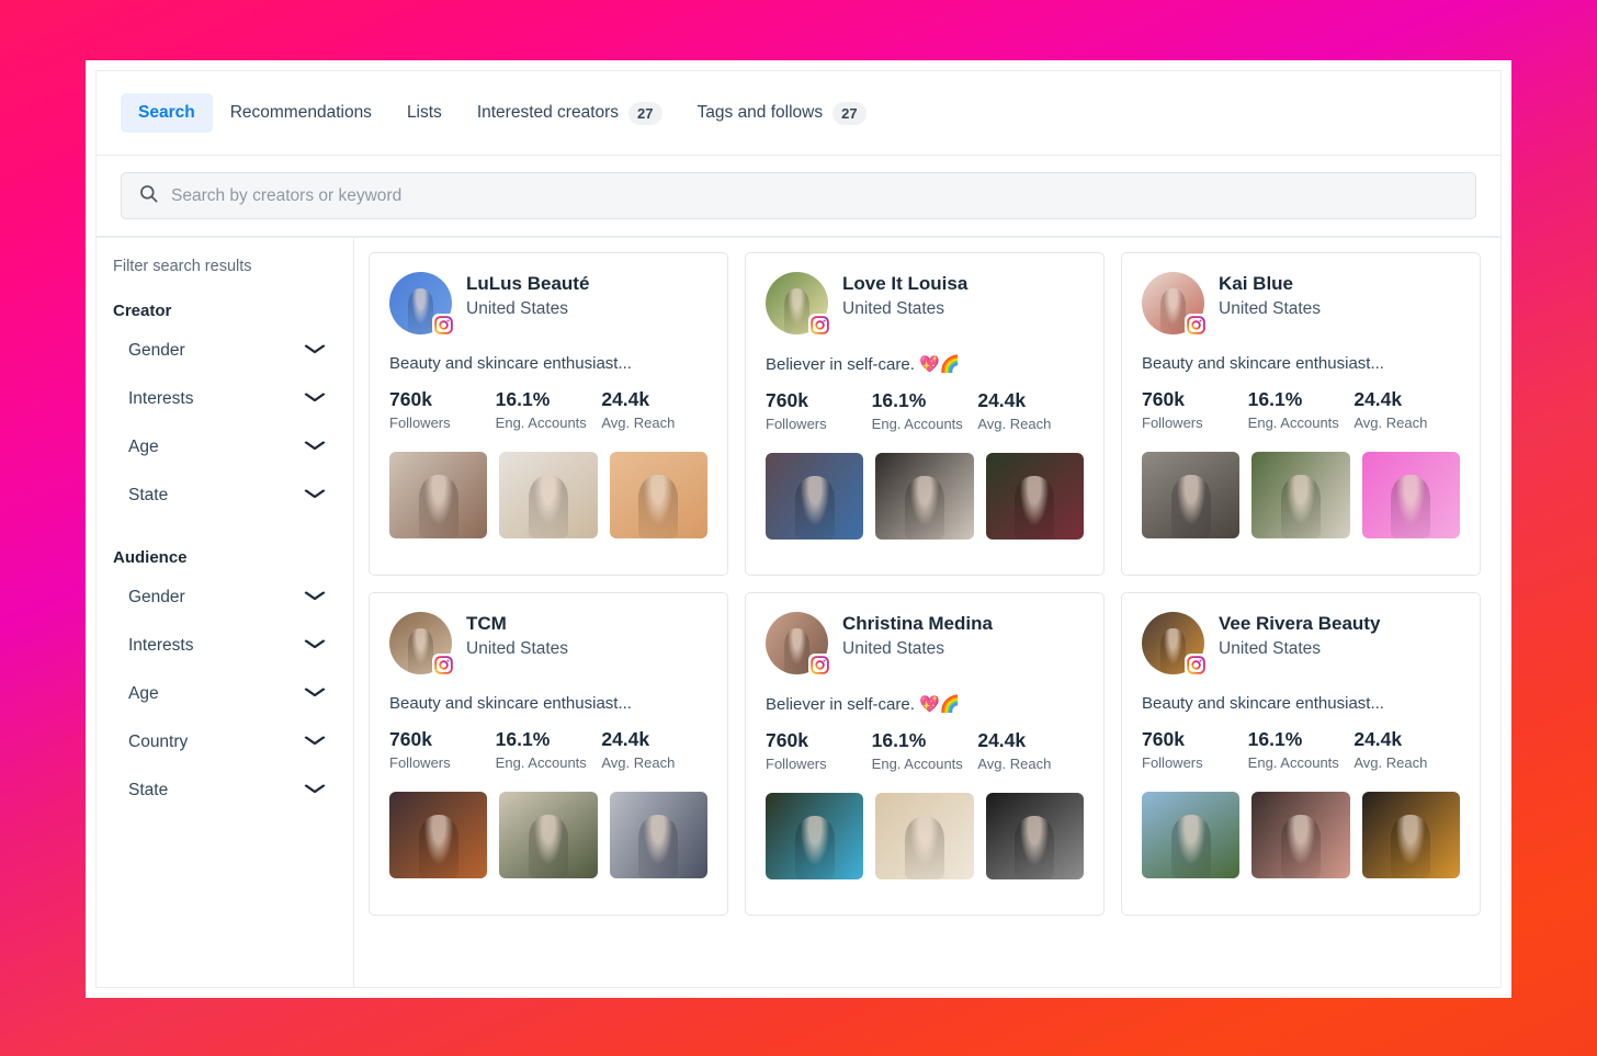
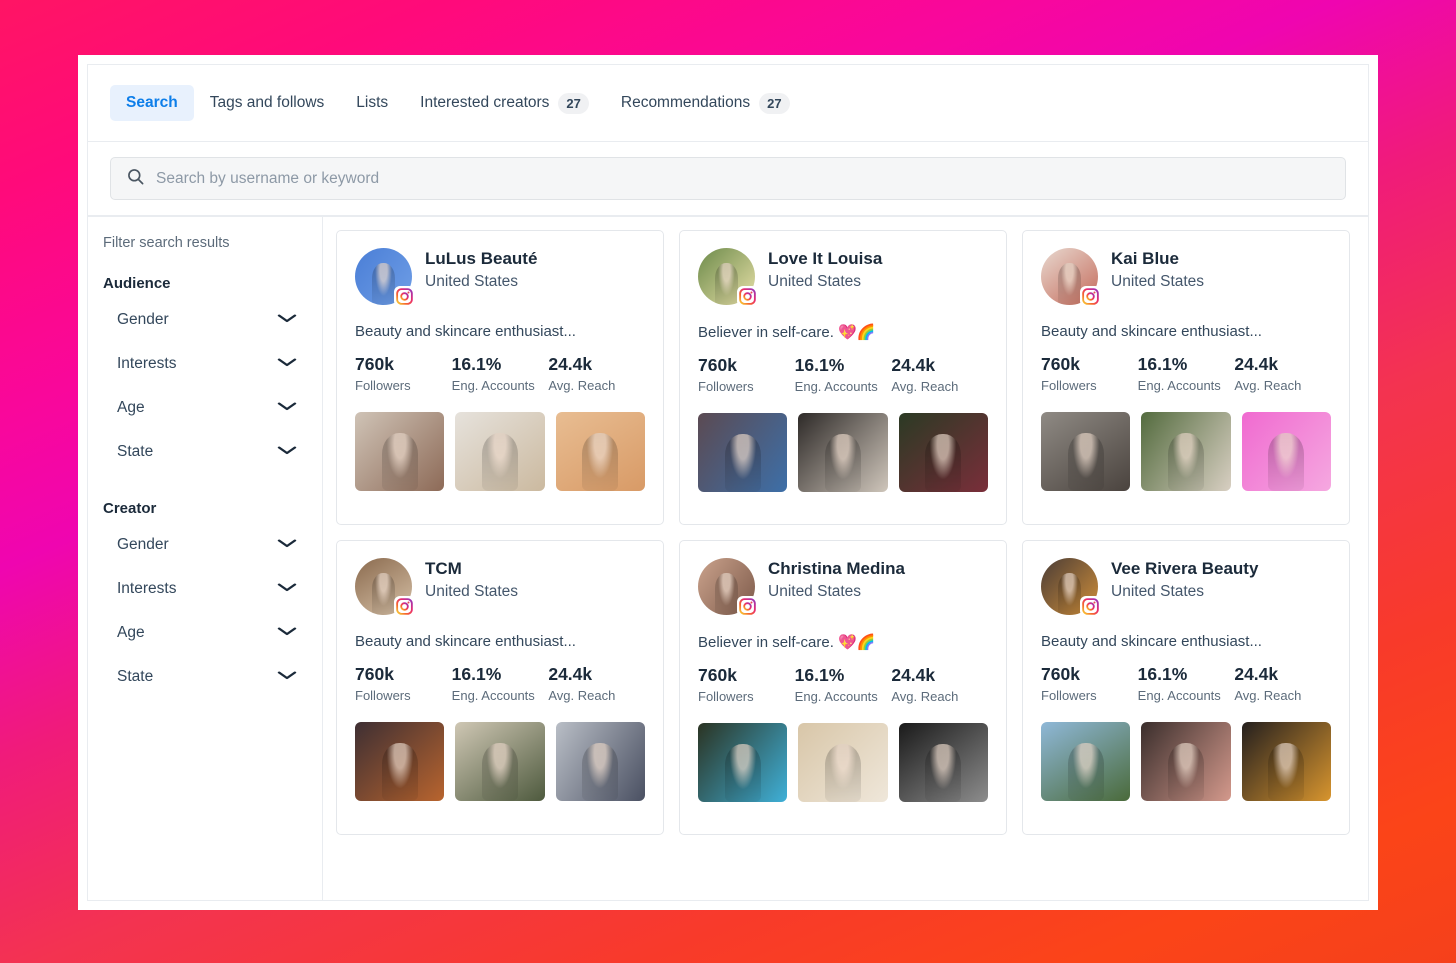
  Search
- Recommendations
+ Tags and follows
  Lists
  Interested creators
  27
- Tags and follows
+ Recommendations
  27
- Search by creators or keyword
+ Search by username or keyword
  Filter search results
- Creator
+ Audience
  Gender
  Interests
  Age
  State
- Audience
+ Creator
  Gender
  Interests
  Age
- Country
  State
  LuLus Beauté
  United States
  Beauty and skincare enthusiast...
  760k
  Followers
  16.1%
  Eng. Accounts
  24.4k
  Avg. Reach
  Love It Louisa
  United States
  Believer in self-care. 💖🌈
  760k
  Followers
  16.1%
  Eng. Accounts
  24.4k
  Avg. Reach
  Kai Blue
  United States
  Beauty and skincare enthusiast...
  760k
  Followers
  16.1%
  Eng. Accounts
  24.4k
  Avg. Reach
  TCM
  United States
  Beauty and skincare enthusiast...
  760k
  Followers
  16.1%
  Eng. Accounts
  24.4k
  Avg. Reach
  Christina Medina
  United States
  Believer in self-care. 💖🌈
  760k
  Followers
  16.1%
  Eng. Accounts
  24.4k
  Avg. Reach
  Vee Rivera Beauty
  United States
  Beauty and skincare enthusiast...
  760k
  Followers
  16.1%
  Eng. Accounts
  24.4k
  Avg. Reach
